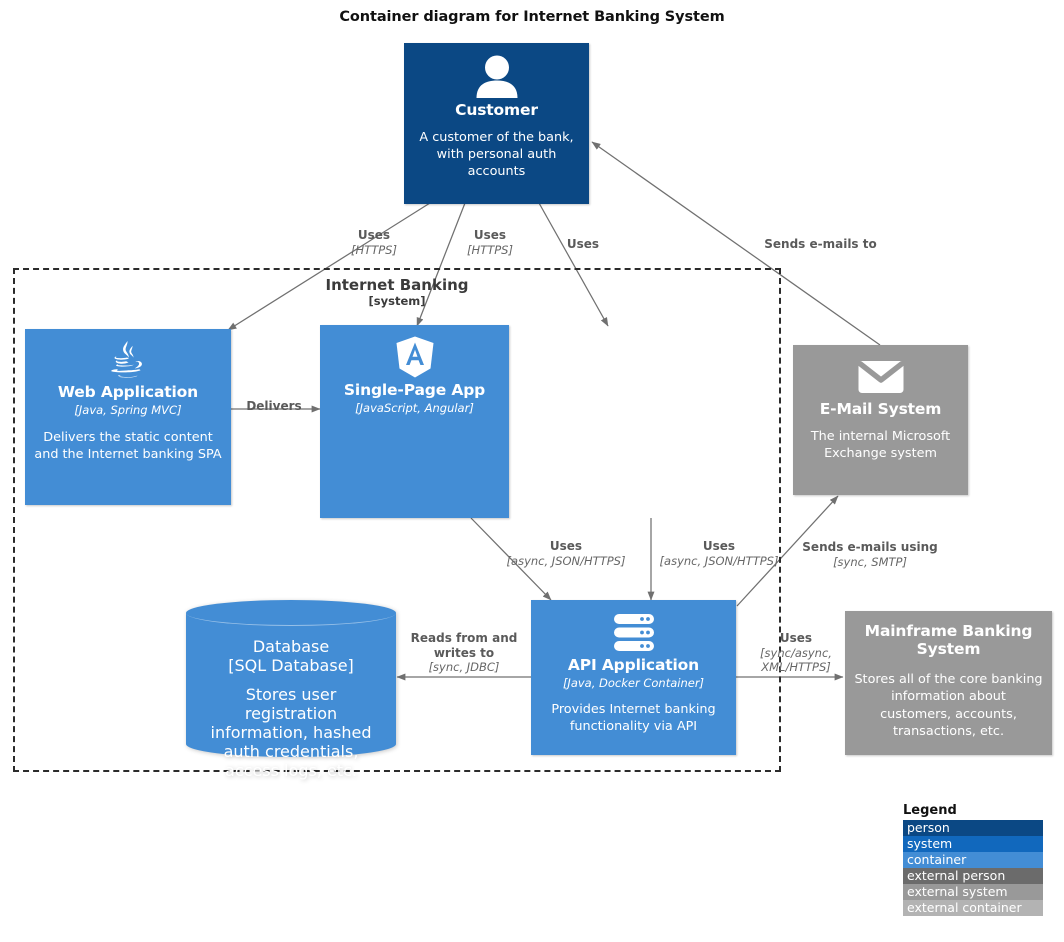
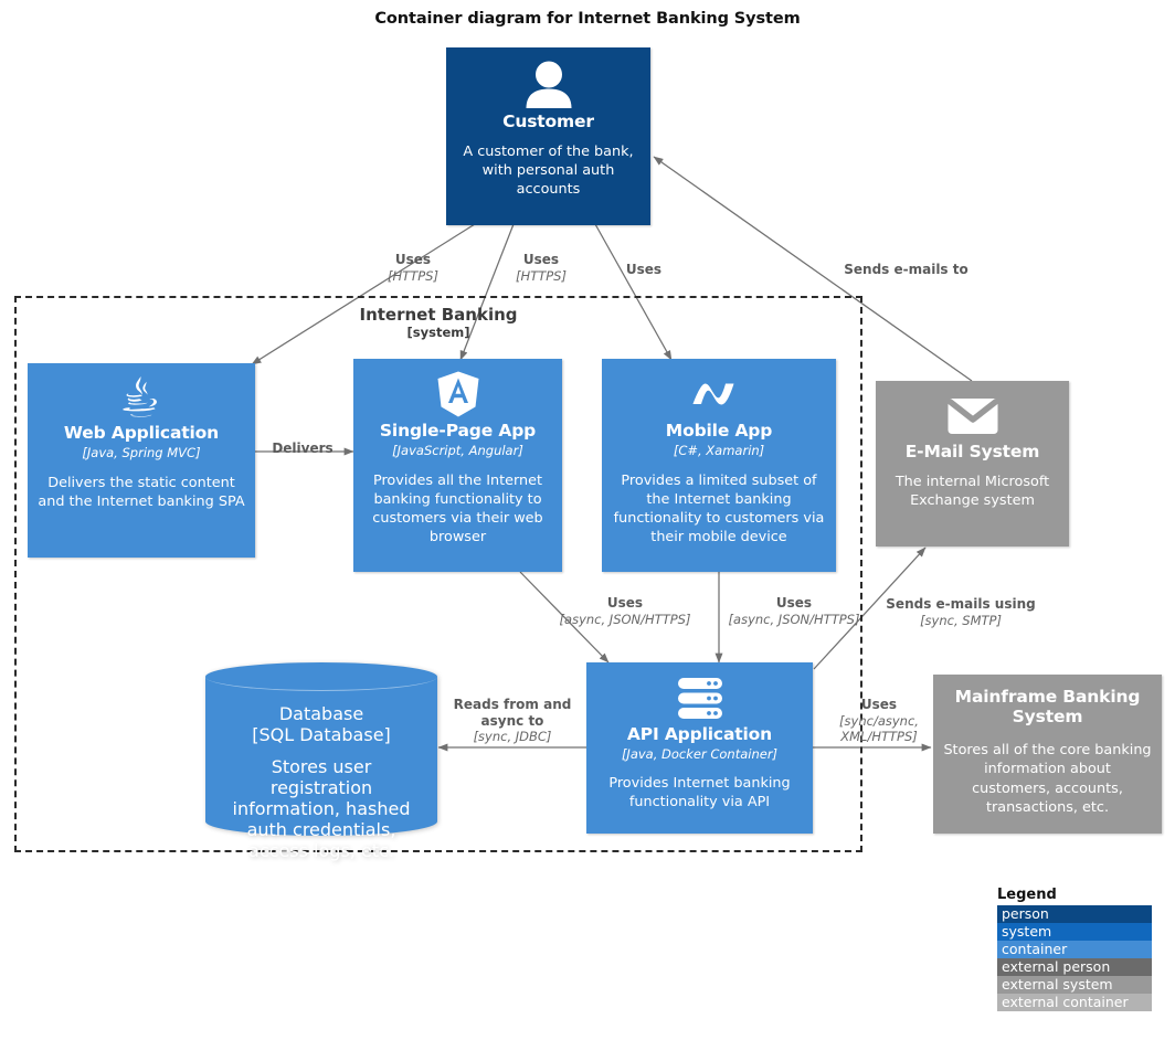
  Container diagram for Internet Banking System
  Internet Banking
  [system]
  Customer
  A customer of the bank, with personal auth accounts
  Web Application
  [Java, Spring MVC]
  Delivers the static content and the Internet banking SPA
  Single-Page App
  [JavaScript, Angular]
+ Provides all the Internet banking functionality to customers via their web browser
+ Mobile App
+ [C#, Xamarin]
+ Provides a limited subset of the Internet banking functionality to customers via their mobile device
  E-Mail System
  The internal Microsoft Exchange system
  Database
  [SQL Database]
  Stores user registration information, hashed auth credentials, access logs, etc.
  API Application
  [Java, Docker Container]
  Provides Internet banking functionality via API
  Mainframe Banking System
  Stores all of the core banking information about customers, accounts, transactions, etc.
  Uses
  [HTTPS]
  Uses
  [HTTPS]
  Uses
  Sends e-mails to
  Delivers
  Uses
  [async, JSON/HTTPS]
  Uses
  [async, JSON/HTTPS]
  Sends e-mails using
  [sync, SMTP]
- Reads from and writes to
+ Reads from and async to
  [sync, JDBC]
  Uses
  [sync/async, XML/HTTPS]
  Legend
  person
  system
  container
  external person
  external system
  external container
